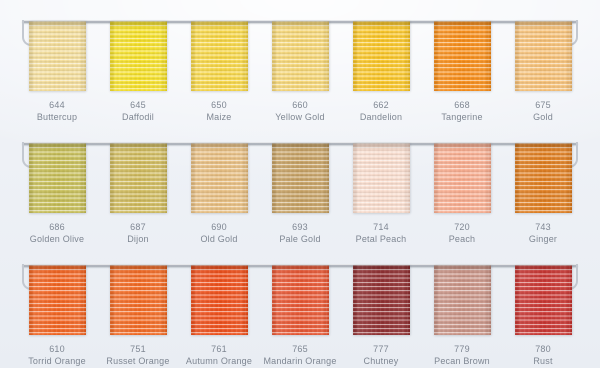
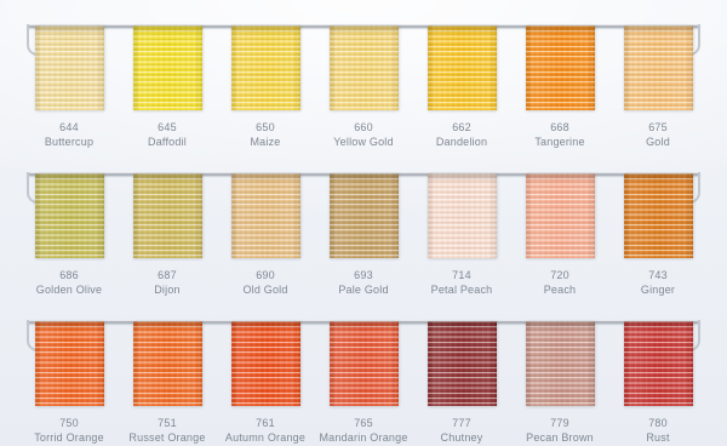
  644
  Buttercup
  645
  Daffodil
  650
  Maize
  660
  Yellow Gold
  662
  Dandelion
  668
  Tangerine
  675
  Gold
  686
  Golden Olive
  687
  Dijon
  690
  Old Gold
  693
  Pale Gold
  714
  Petal Peach
  720
  Peach
  743
  Ginger
- 610
+ 750
  Torrid Orange
  751
  Russet Orange
  761
  Autumn Orange
  765
  Mandarin Orange
  777
  Chutney
  779
  Pecan Brown
  780
  Rust
